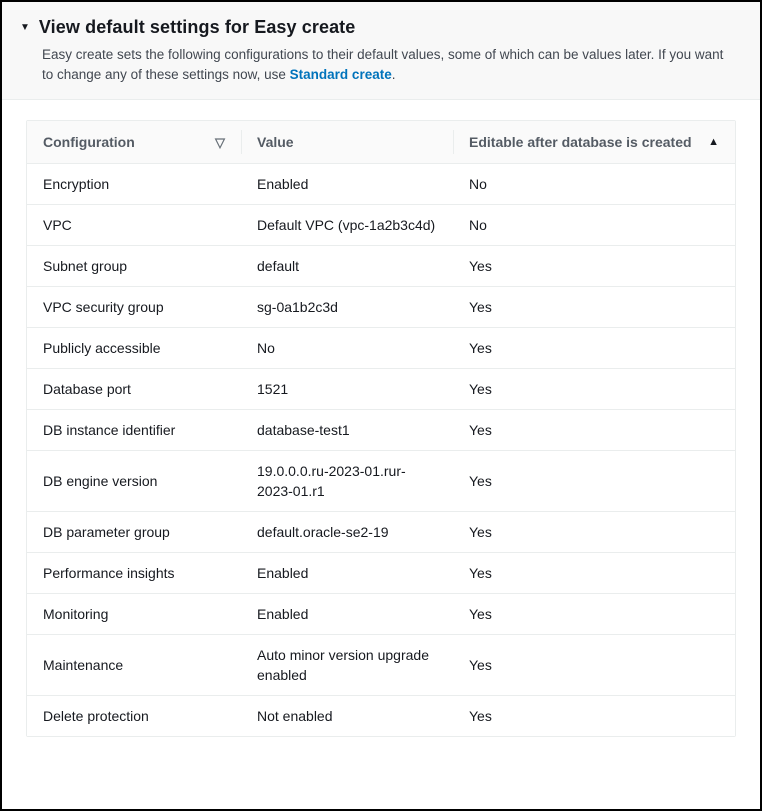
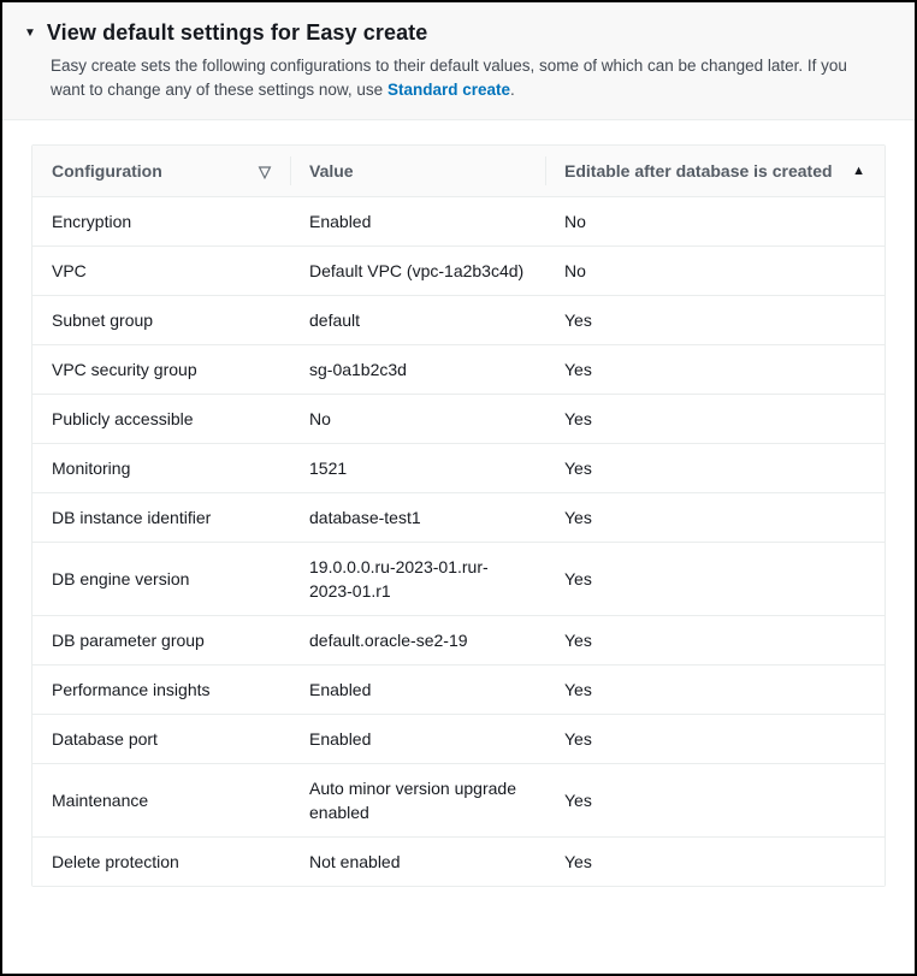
  ▼
  View default settings for Easy create
- Easy create sets the following configurations to their default values, some of which can be values later. If you want to change any of these settings now, use Standard create.
+ Easy create sets the following configurations to their default values, some of which can be changed later. If you want to change any of these settings now, use Standard create.
  Configuration ▽	Value	Editable after database is created ▲
  Encryption	Enabled	No
  VPC	Default VPC (vpc-1a2b3c4d)	No
  Subnet group	default	Yes
  VPC security group	sg-0a1b2c3d	Yes
  Publicly accessible	No	Yes
- Database port	1521	Yes
+ Monitoring	1521	Yes
  DB instance identifier	database-test1	Yes
  DB engine version	19.0.0.0.ru-2023-01.rur-2023-01.r1	Yes
  DB parameter group	default.oracle-se2-19	Yes
  Performance insights	Enabled	Yes
- Monitoring	Enabled	Yes
+ Database port	Enabled	Yes
  Maintenance	Auto minor version upgrade enabled	Yes
  Delete protection	Not enabled	Yes
